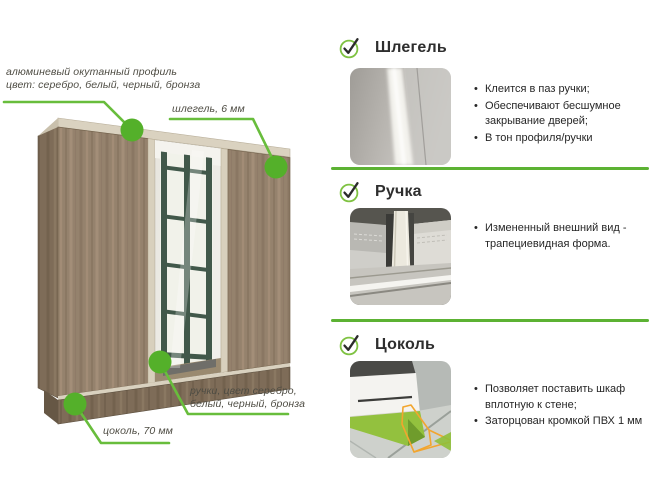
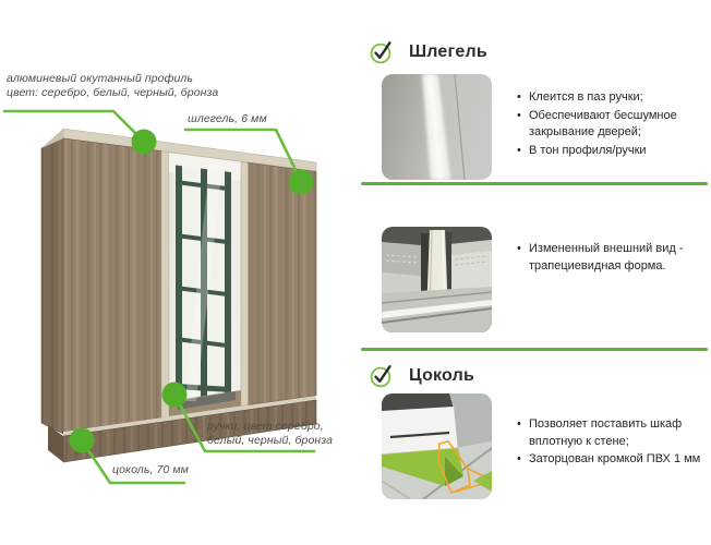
  алюминевый окутанный профиль
  цвет: серебро, белый, черный, бронза
  шлегель, 6 мм
  ручки, цвет серебро,
  белый, черный, бронза
  цоколь, 70 мм
  Шлегель
  Клеится в паз ручки;
  Обеспечивают бесшумное закрывание дверей;
  В тон профиля/ручки
- Ручка
  Измененный внешний вид - трапециевидная форма.
  Цоколь
  Позволяет поставить шкаф вплотную к стене;
  Заторцован кромкой ПВХ 1 мм
